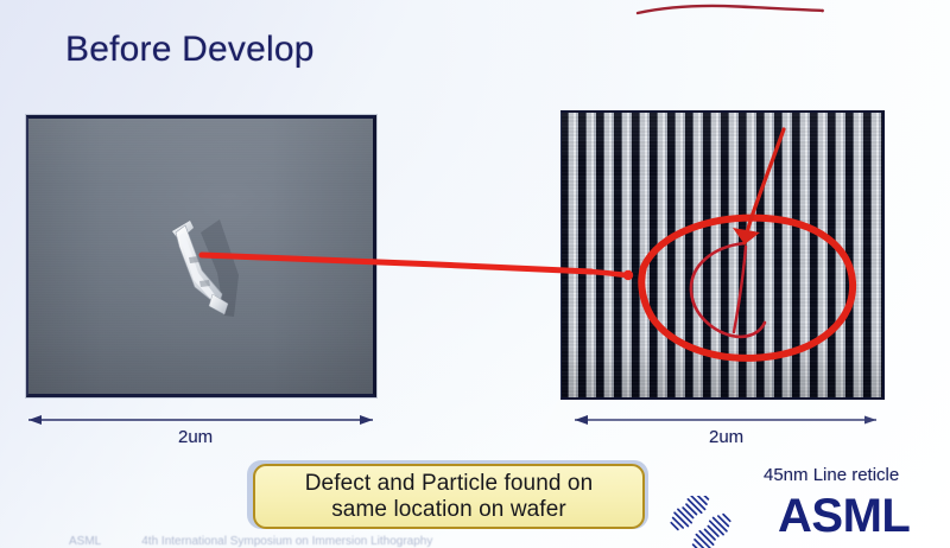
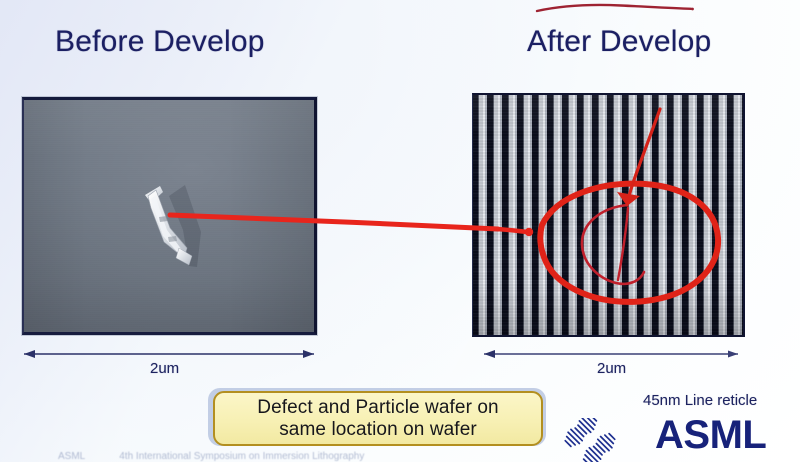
  Before Develop
+ After Develop
  2um
  2um
- Defect and Particle found on
+ Defect and Particle wafer on
  same location on wafer
  45nm Line reticle
  ASML
  ASML
  4th International Symposium on Immersion Lithography
